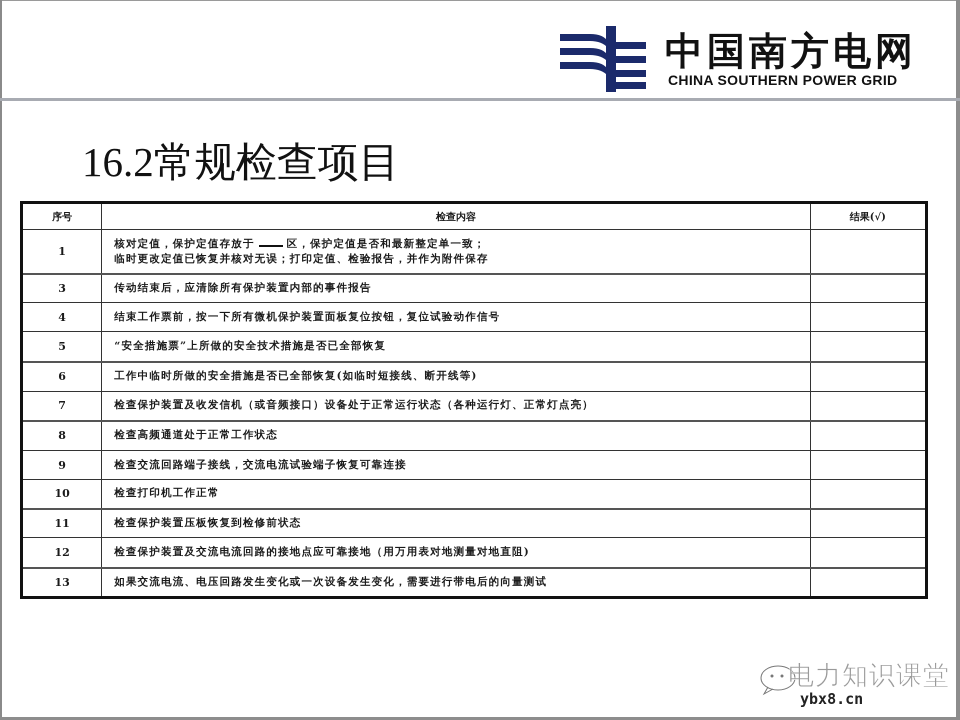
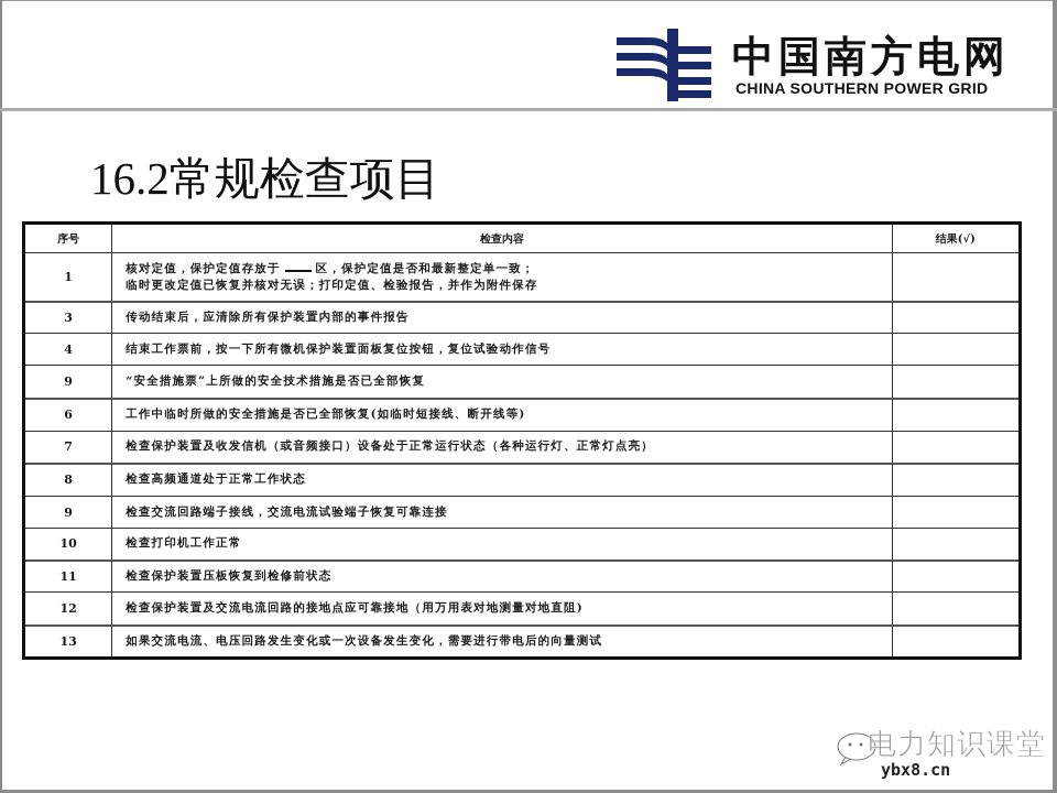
  中国南方电网
  CHINA SOUTHERN POWER GRID
  16.2常规检查项目
  序号	检查内容	结果(√)
  1	核对定值，保护定值存放于 区，保护定值是否和最新整定单一致； 临时更改定值已恢复并核对无误；打印定值、检验报告，并作为附件保存
  3	传动结束后，应清除所有保护装置内部的事件报告
  4	结束工作票前，按一下所有微机保护装置面板复位按钮，复位试验动作信号
- 5	“安全措施票”上所做的安全技术措施是否已全部恢复
+ 9	“安全措施票”上所做的安全技术措施是否已全部恢复
  6	工作中临时所做的安全措施是否已全部恢复(如临时短接线、断开线等)
  7	检查保护装置及收发信机（或音频接口）设备处于正常运行状态（各种运行灯、正常灯点亮）
  8	检查高频通道处于正常工作状态
  9	检查交流回路端子接线，交流电流试验端子恢复可靠连接
  10	检查打印机工作正常
  11	检查保护装置压板恢复到检修前状态
  12	检查保护装置及交流电流回路的接地点应可靠接地（用万用表对地测量对地直阻)
  13	如果交流电流、电压回路发生变化或一次设备发生变化，需要进行带电后的向量测试
  电力知识课堂
  ybx8.cn
